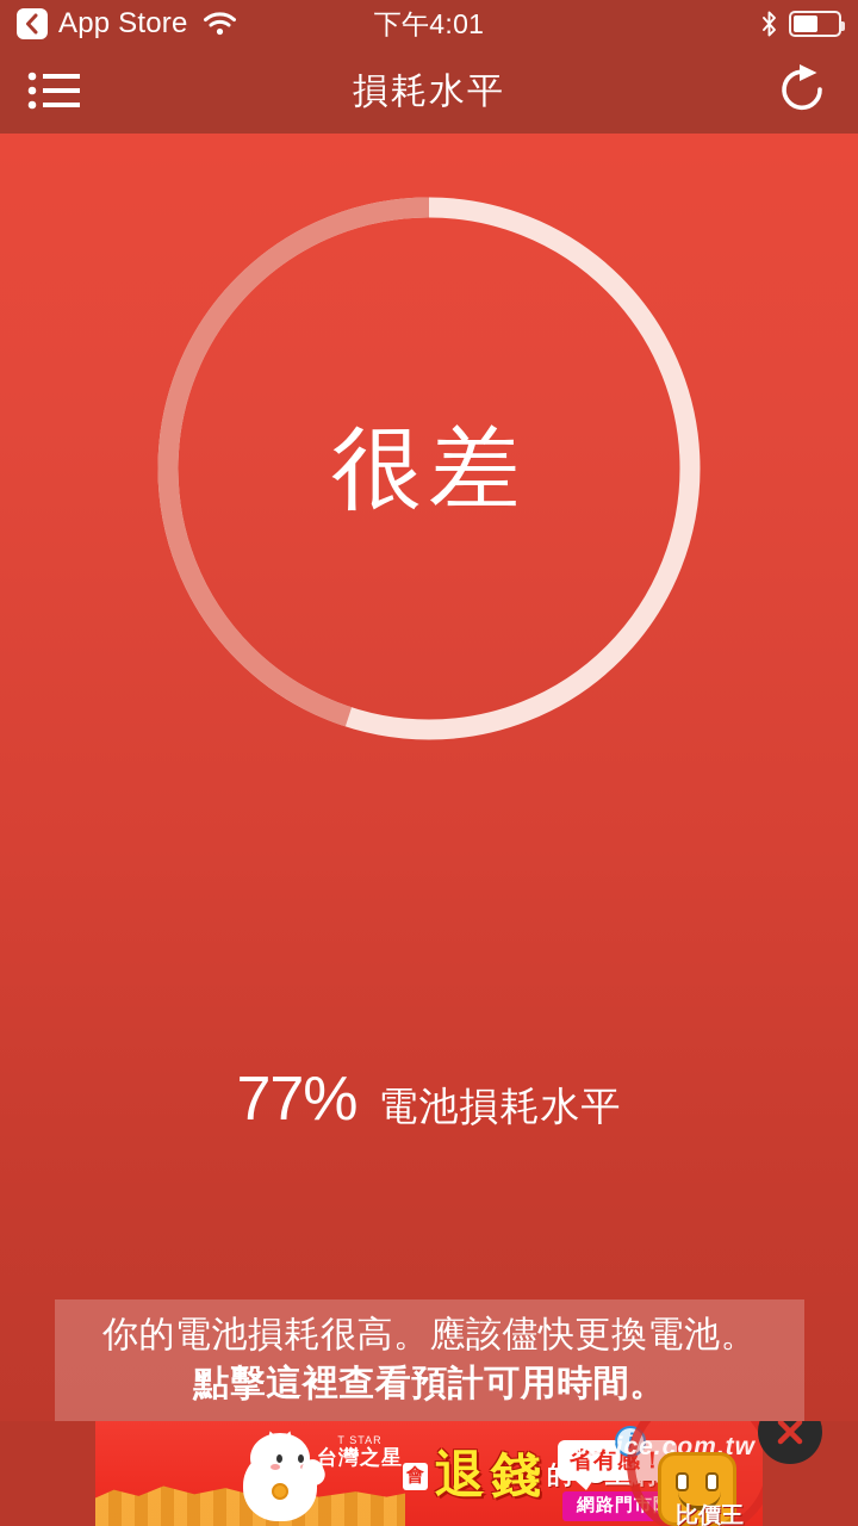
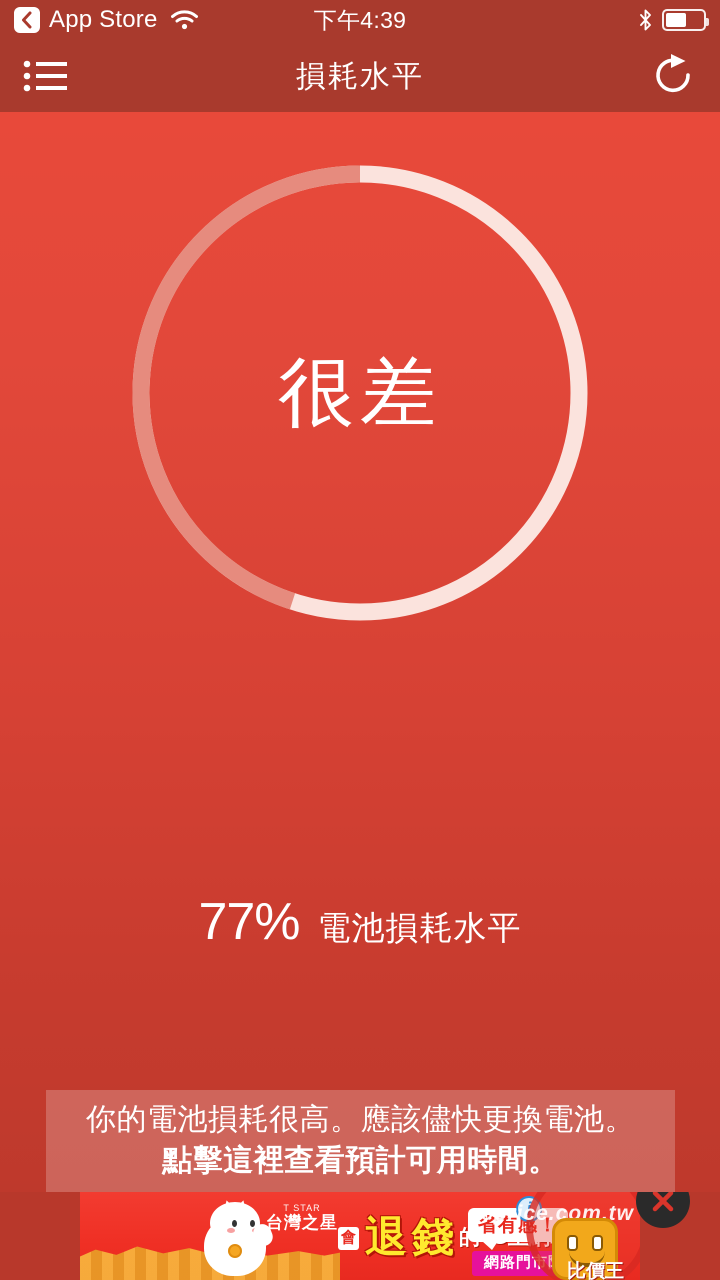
  App Store
- 下午4:01
+ 下午4:39
  損耗水平
  很差
  77%
  電池損耗水平
  你的電池損耗很高。應該儘快更換電池。
  點擊這裡查看預計可用時間。
  T STAR
  台灣之星
  會
  退
  錢
  省有感！
  i
  eprice.com.tw
  比價王
